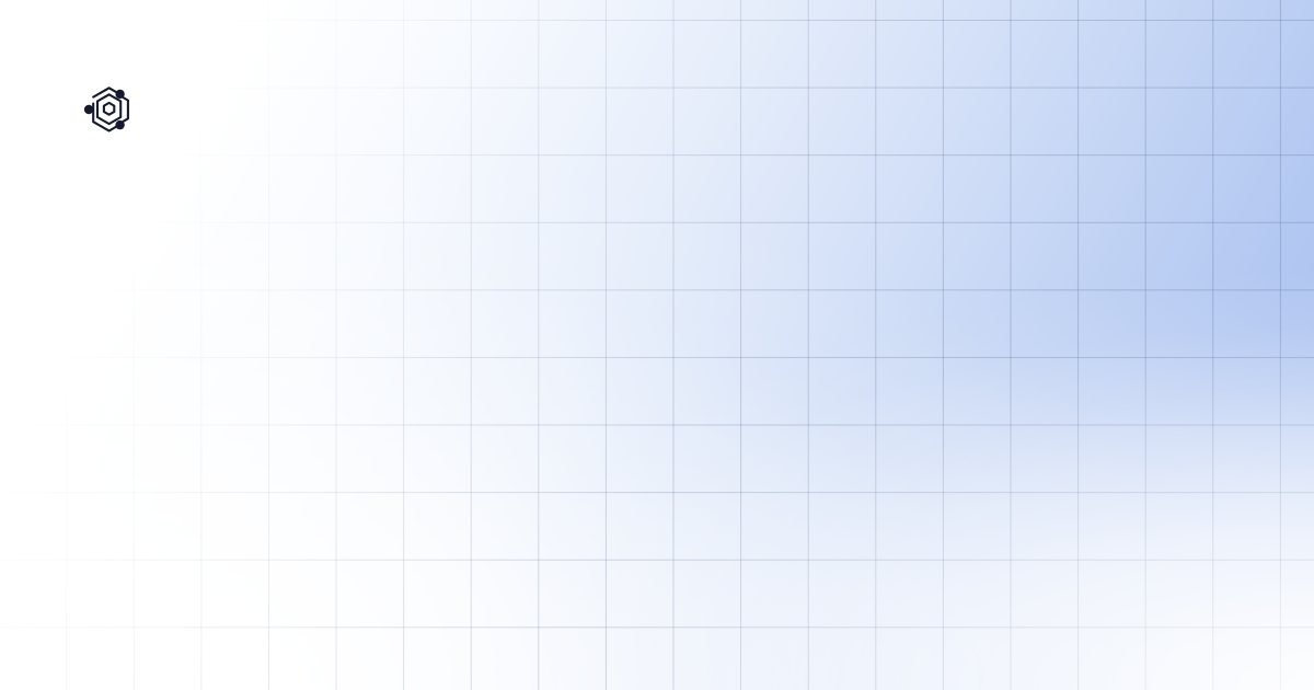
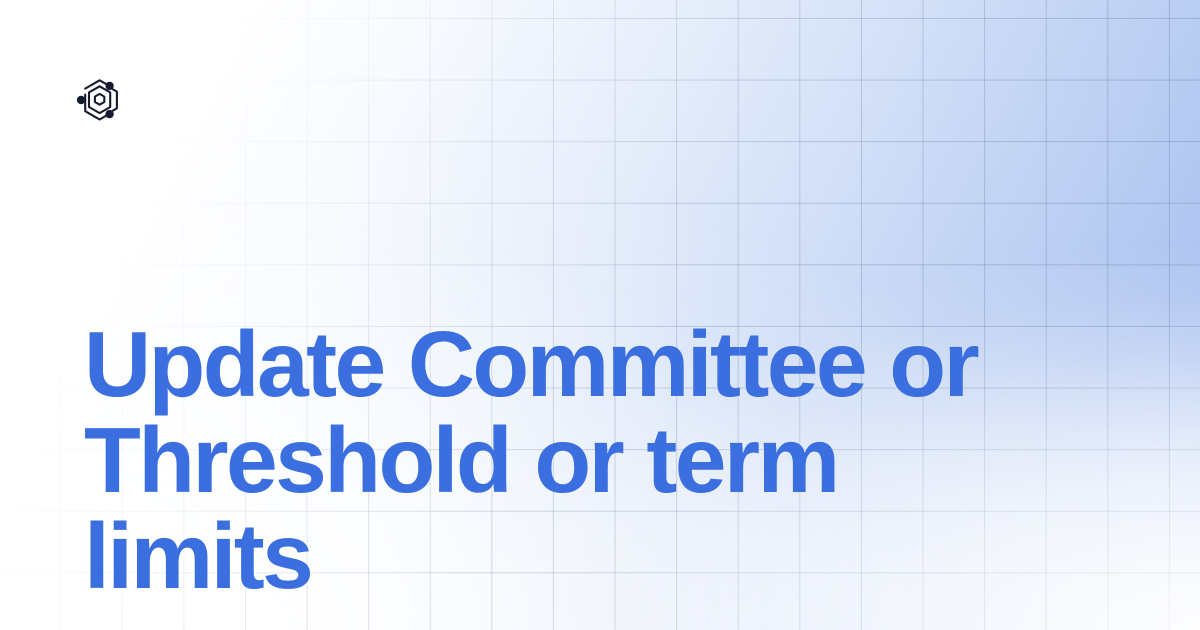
+ Update Committee or Threshold or term limits
